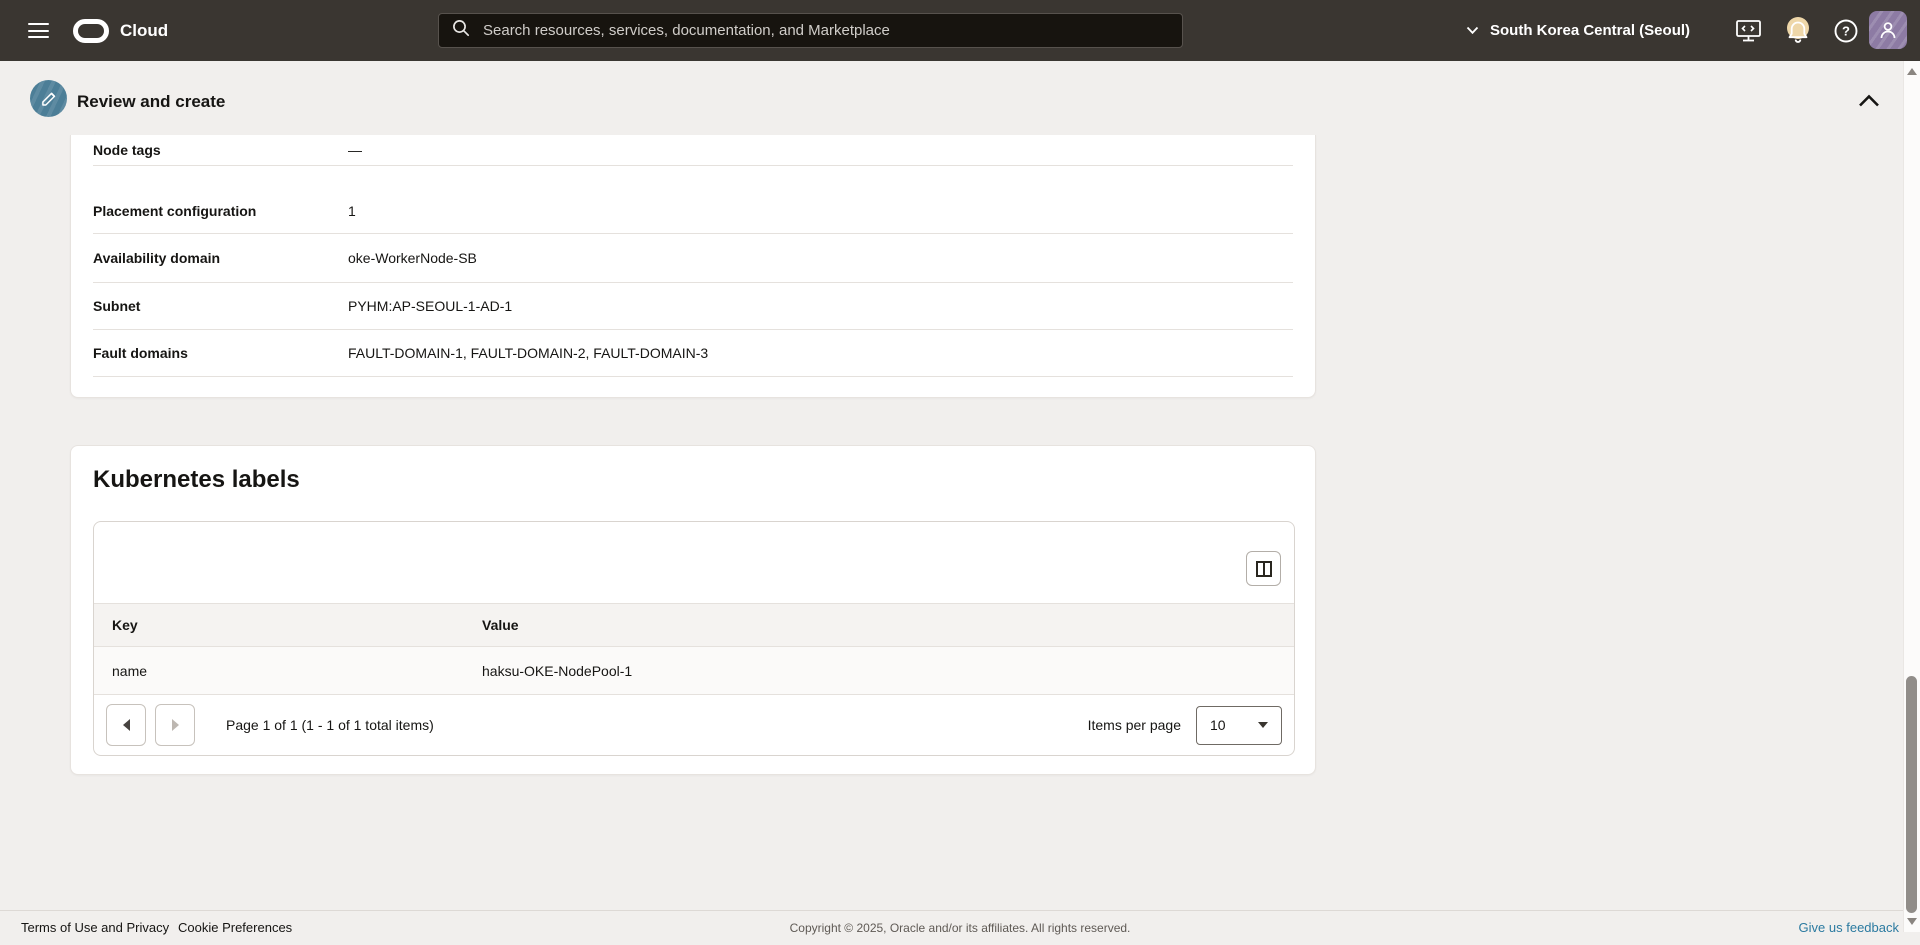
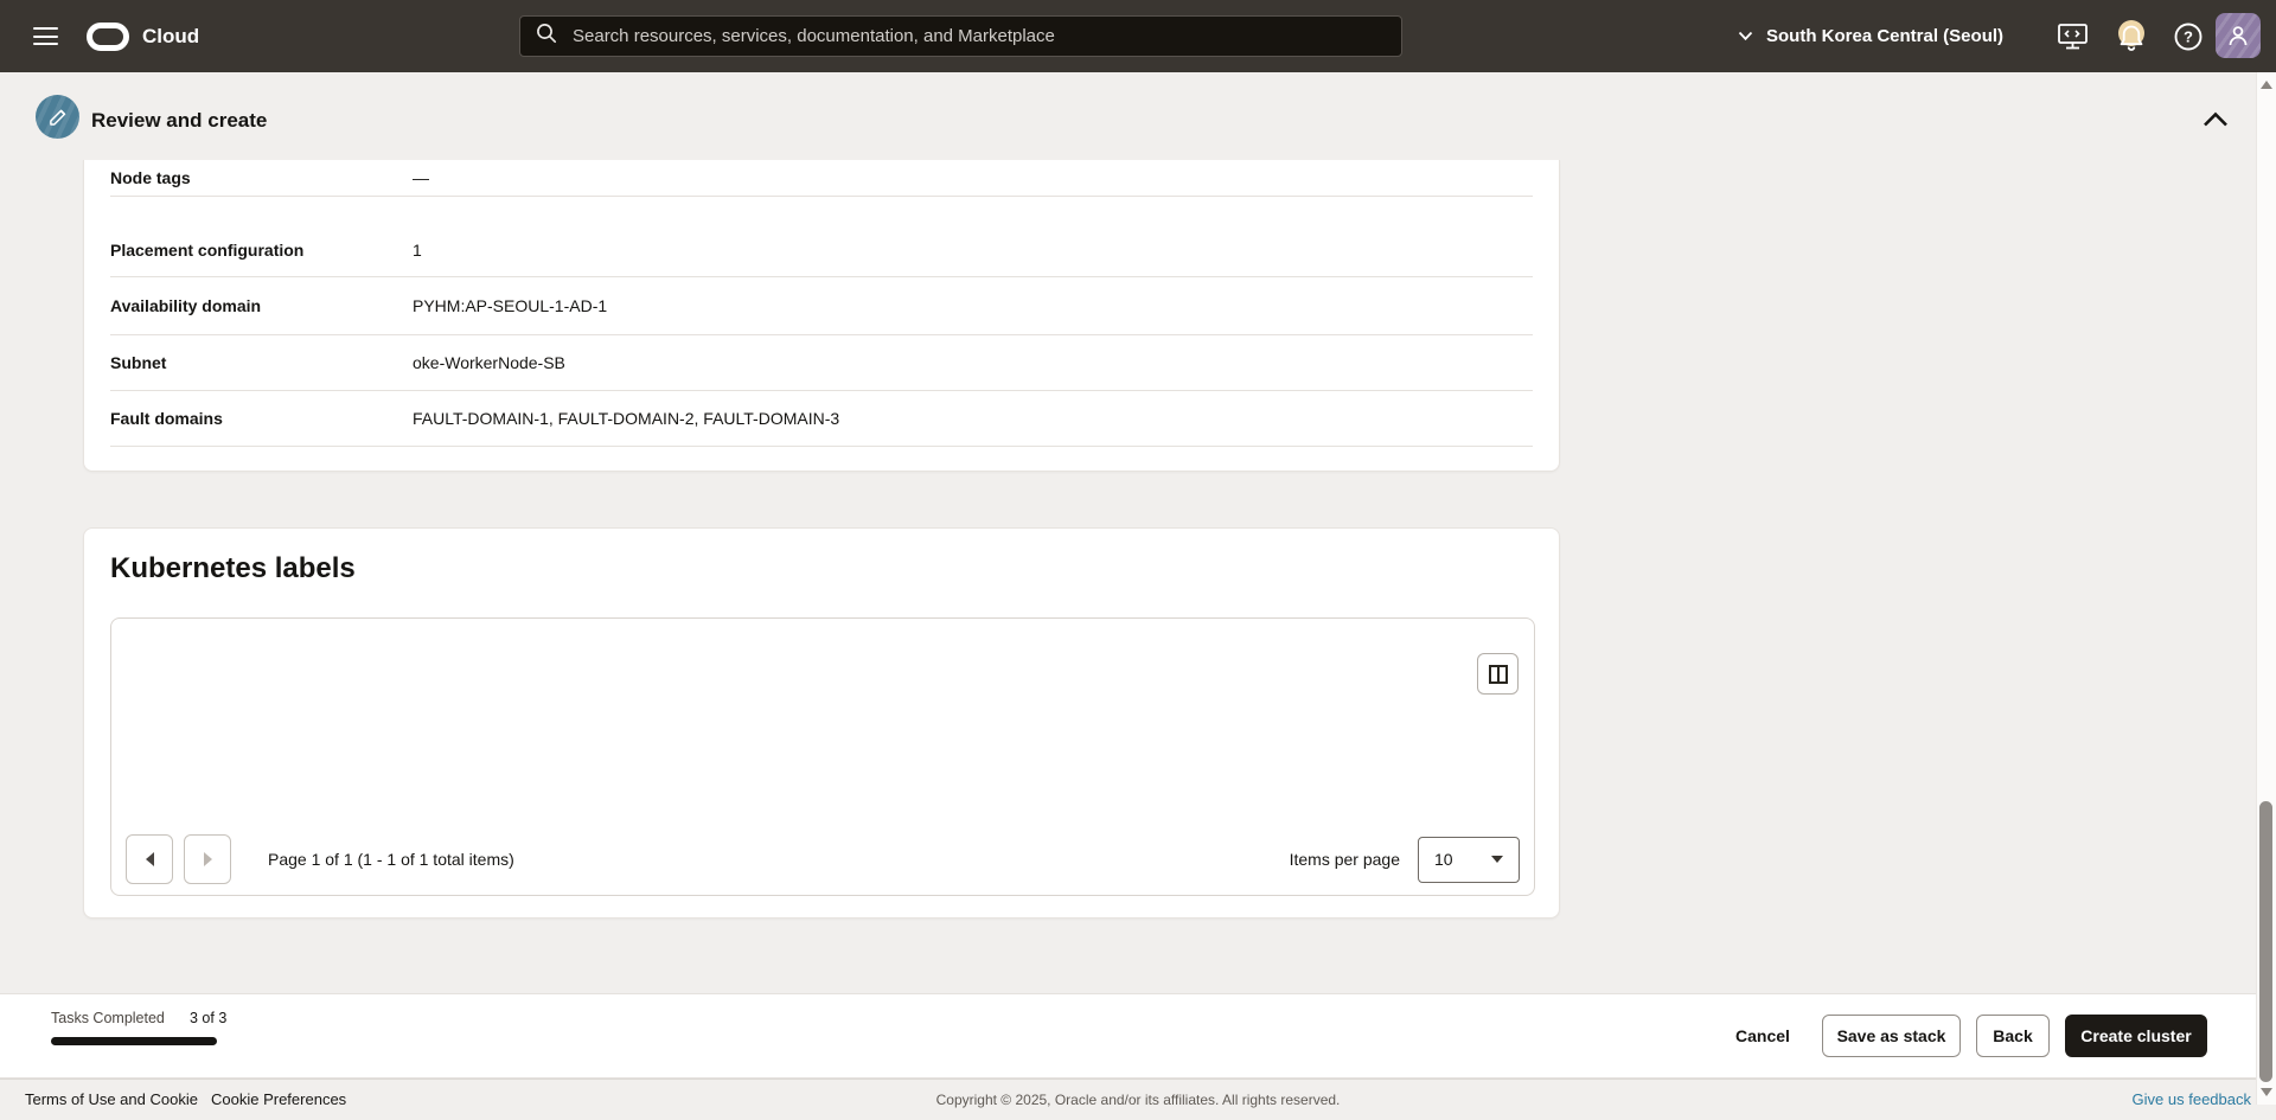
  Cloud
  Search resources, services, documentation, and Marketplace
  South Korea Central (Seoul)
  ?
  Review and create
  Node tags
  —
  Placement configuration
  1
  Availability domain
- oke-WorkerNode-SB
+ PYHM:AP-SEOUL-1-AD-1
  Subnet
- PYHM:AP-SEOUL-1-AD-1
+ oke-WorkerNode-SB
  Fault domains
  FAULT-DOMAIN-1, FAULT-DOMAIN-2, FAULT-DOMAIN-3
  Kubernetes labels
- Key
- Value
- name
- haksu-OKE-NodePool-1
  Page 1 of 1 (1 - 1 of 1 total items)
  Items per page
  10
+ Tasks Completed
+ 3 of 3
+ Cancel
+ Save as stack
+ Back
+ Create cluster
- Terms of Use and Privacy
+ Terms of Use and Cookie
  Cookie Preferences
  Copyright © 2025, Oracle and/or its affiliates. All rights reserved.
  Give us feedback
